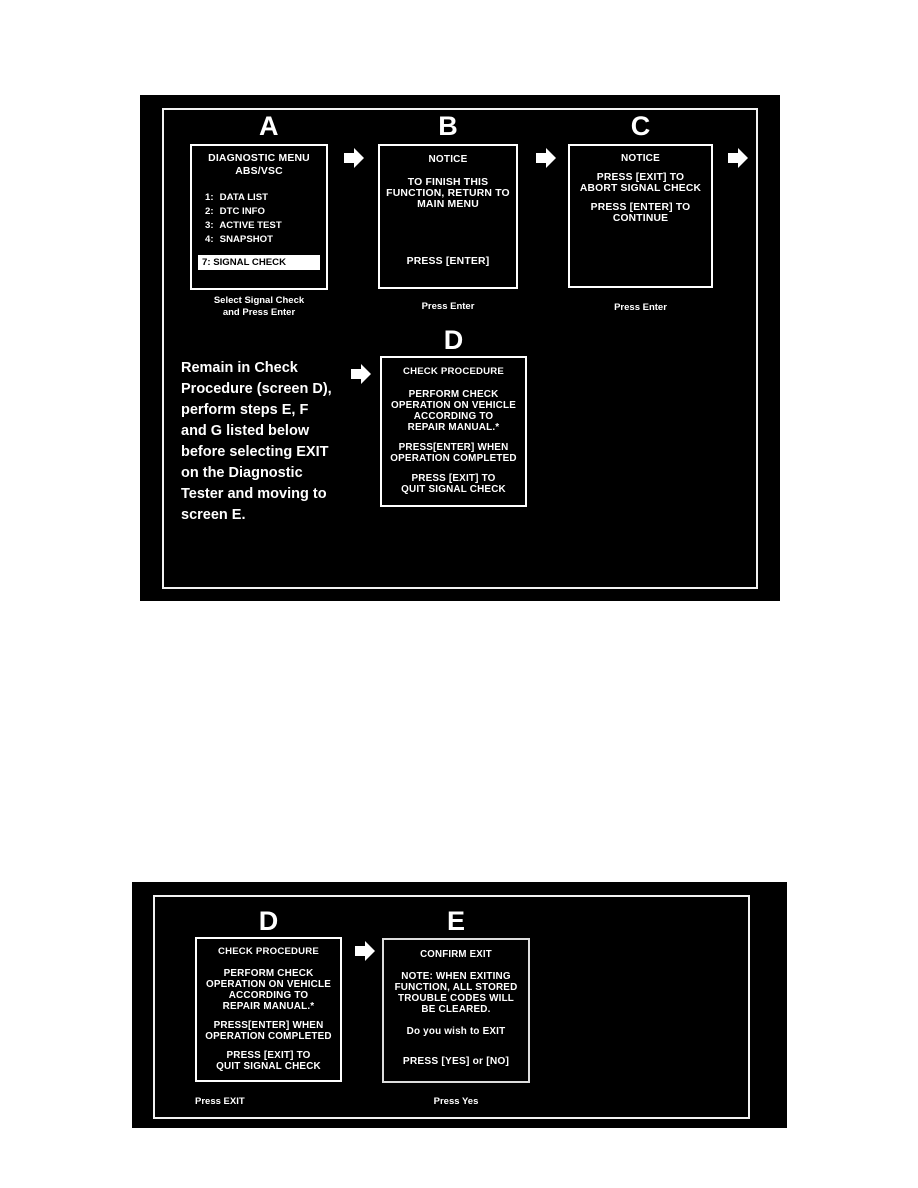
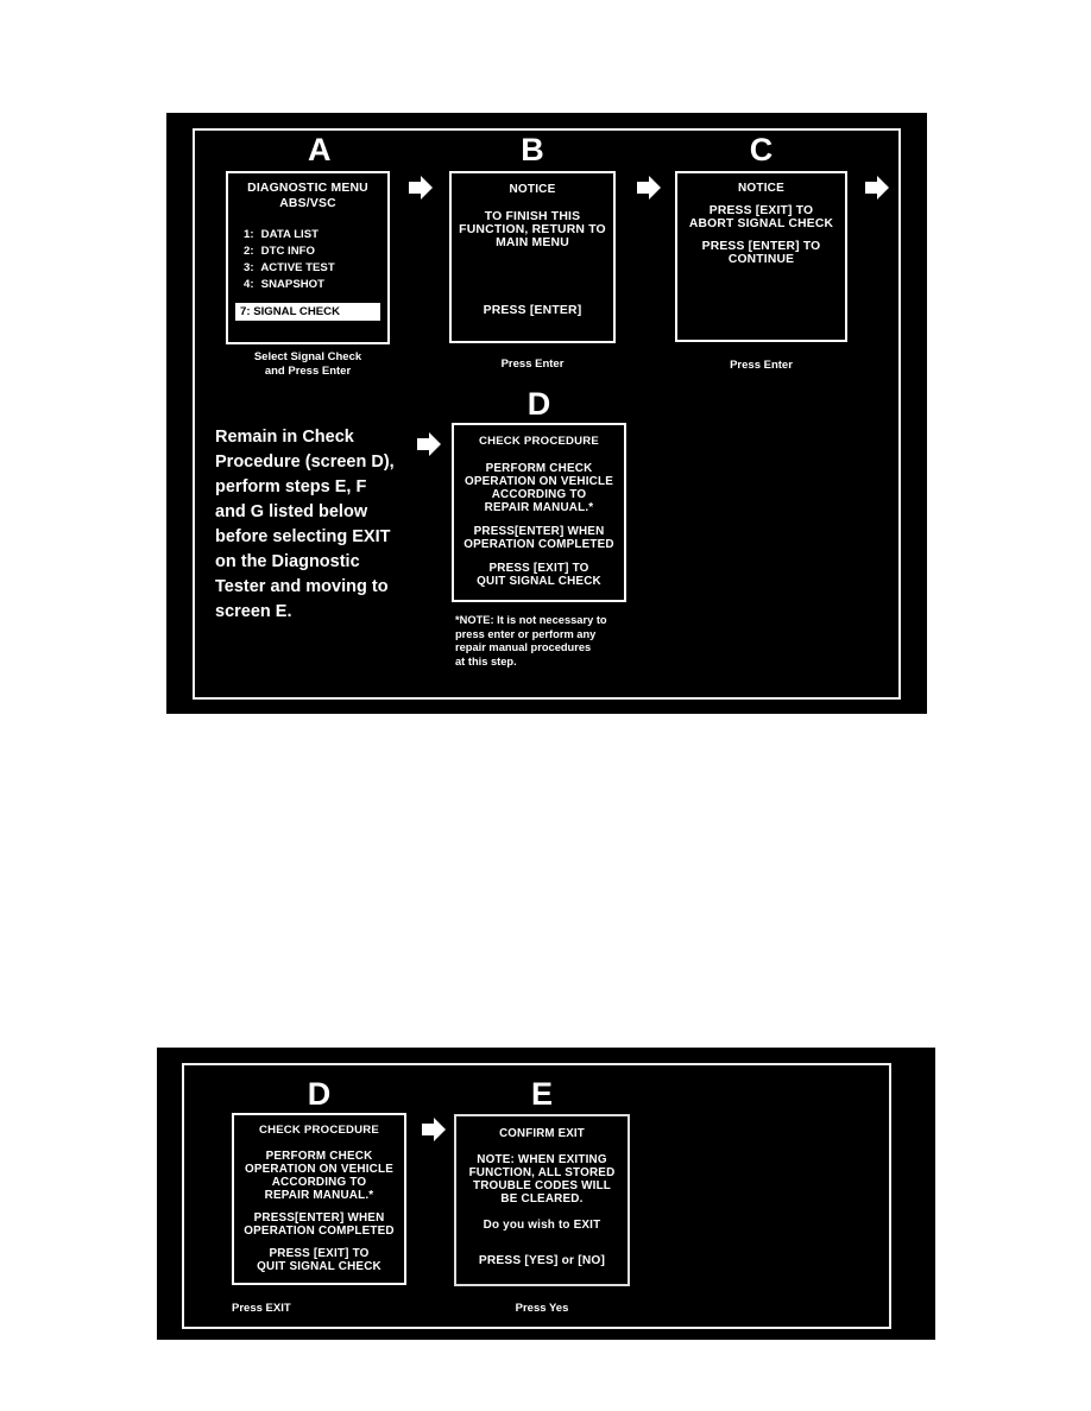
  A
  DIAGNOSTIC MENU
  ABS/VSC
  1: DATA LIST
  2: DTC INFO
  3: ACTIVE TEST
  4: SNAPSHOT
  7: SIGNAL CHECK
  Select Signal Check
  and Press Enter
  B
  NOTICE
  TO FINISH THIS
  FUNCTION, RETURN TO
  MAIN MENU
  PRESS [ENTER]
  Press Enter
  C
  NOTICE
  PRESS [EXIT] TO
  ABORT SIGNAL CHECK
  PRESS [ENTER] TO
  CONTINUE
  Press Enter
  Remain in Check
  Procedure (screen D),
  perform steps E, F
  and G listed below
  before selecting EXIT
  on the Diagnostic
  Tester and moving to
  screen E.
  D
  CHECK PROCEDURE
  PERFORM CHECK
  OPERATION ON VEHICLE
  ACCORDING TO
  REPAIR MANUAL.*
  PRESS[ENTER] WHEN
  OPERATION COMPLETED
  PRESS [EXIT] TO
  QUIT SIGNAL CHECK
+ *NOTE: It is not necessary to
+ press enter or perform any
+ repair manual procedures
+ at this step.
  D
  CHECK PROCEDURE
  PERFORM CHECK
  OPERATION ON VEHICLE
  ACCORDING TO
  REPAIR MANUAL.*
  PRESS[ENTER] WHEN
  OPERATION COMPLETED
  PRESS [EXIT] TO
  QUIT SIGNAL CHECK
  Press EXIT
  E
  CONFIRM EXIT
  NOTE: WHEN EXITING
  FUNCTION, ALL STORED
  TROUBLE CODES WILL
  BE CLEARED.
  Do you wish to EXIT
  PRESS [YES] or [NO]
  Press Yes
